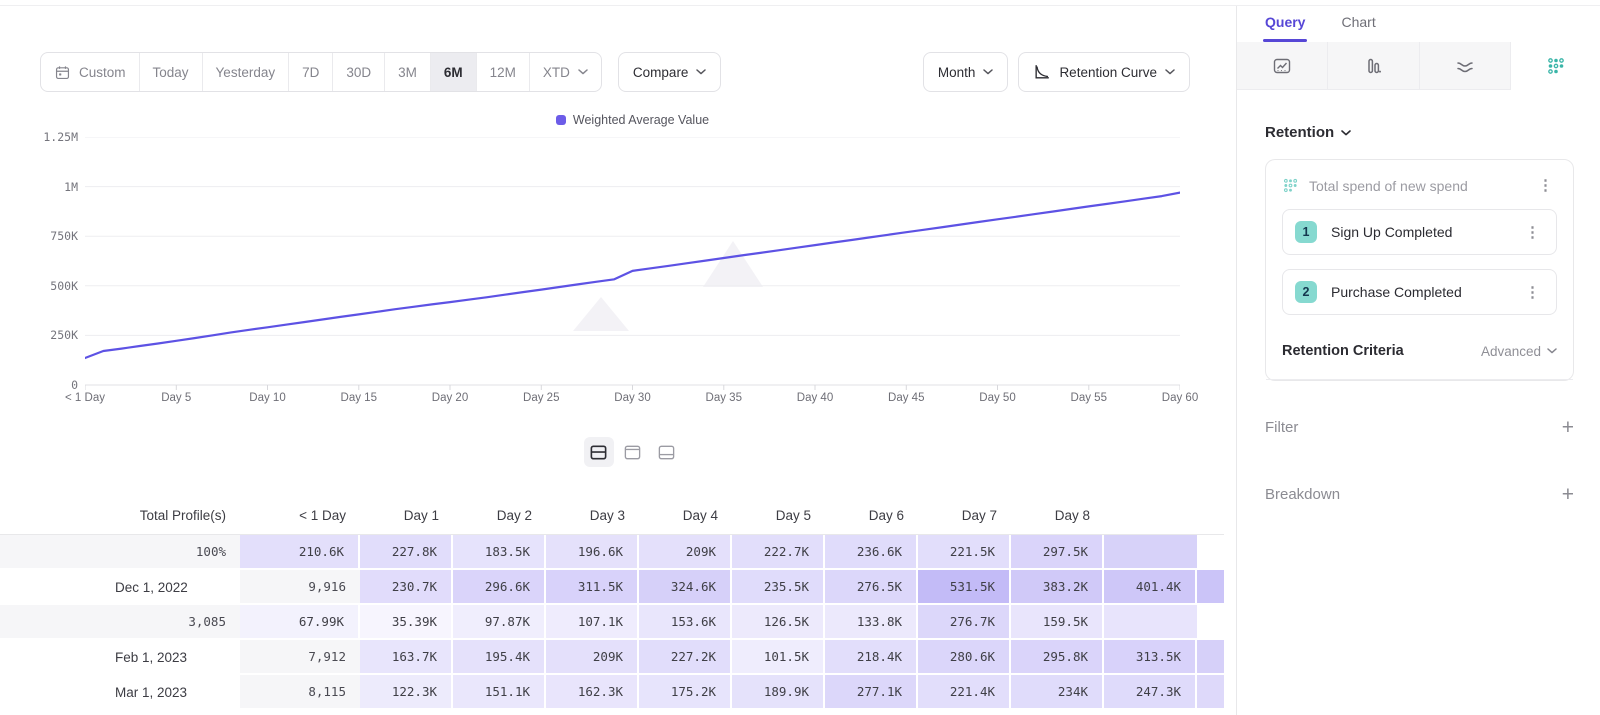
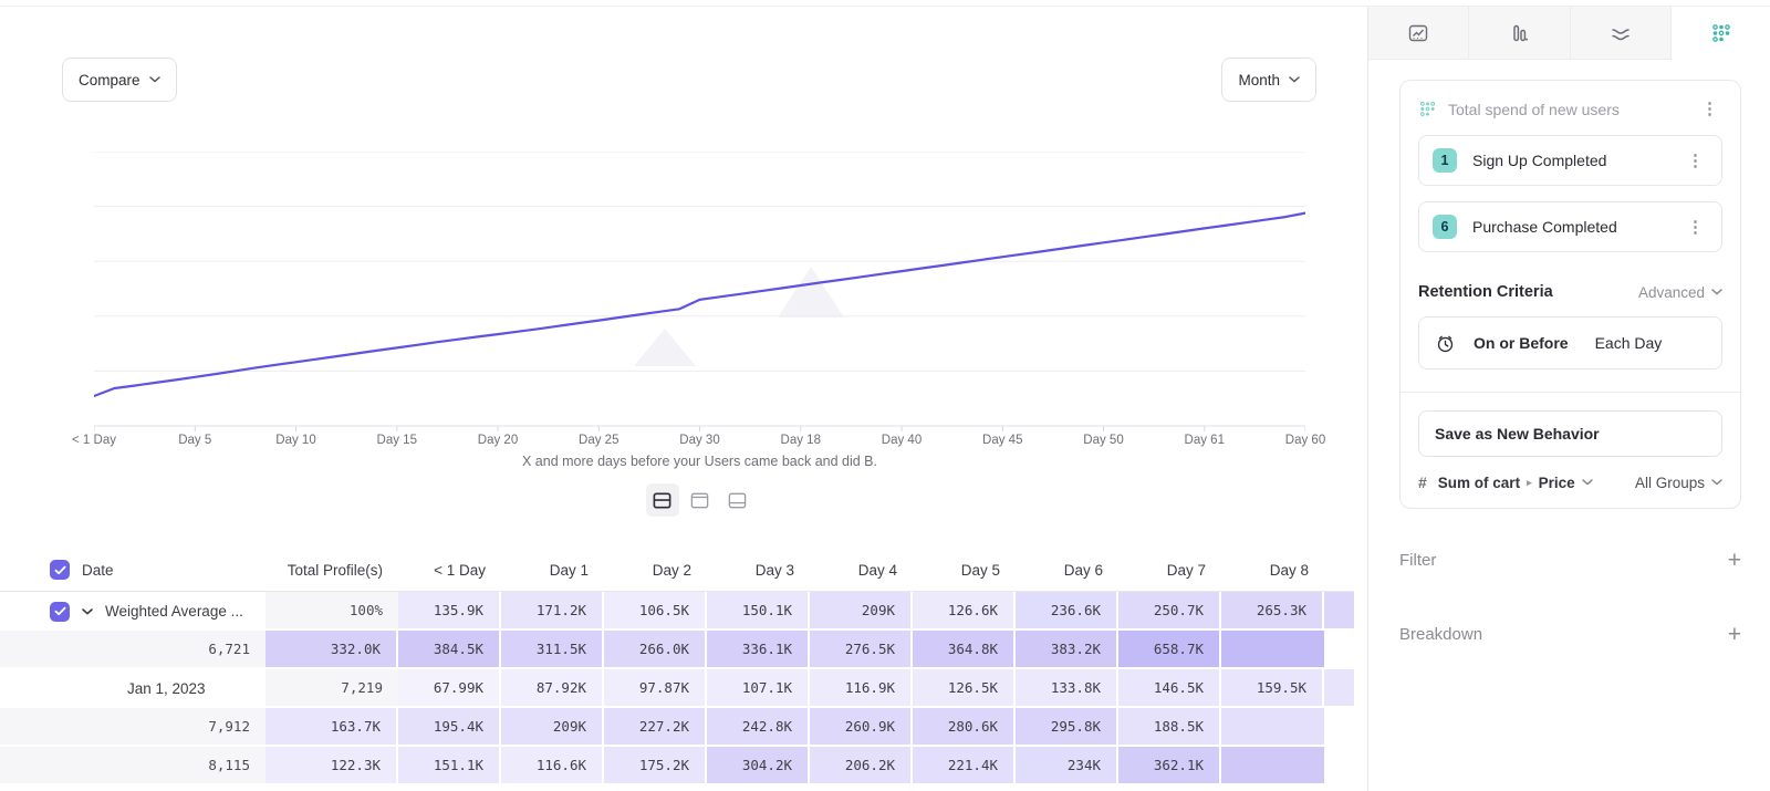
- Custom
- Today
- Yesterday
- 7D
- 30D
- 3M
- 6M
- 12M
- XTD
  Compare
  Month
- Retention Curve
- Weighted Average Value
- 0
- 250K
- 500K
- 750K
- 1M
- 1.25M
  < 1 Day
  Day 5
  Day 10
  Day 15
  Day 20
  Day 25
  Day 30
- Day 35
+ Day 18
  Day 40
  Day 45
  Day 50
- Day 55
+ Day 61
  Day 60
+ X and more days before your Users came back and did B.
+ Date
  Total Profile(s)
  < 1 Day
  Day 1
  Day 2
  Day 3
  Day 4
  Day 5
  Day 6
  Day 7
  Day 8
+ Weighted Average ...
  100%
- 210.6K
+ 135.9K
- 227.8K
+ 171.2K
- 183.5K
+ 106.5K
- 196.6K
+ 150.1K
  209K
- 222.7K
+ 126.6K
  236.6K
- 221.5K
+ 250.7K
- 297.5K
+ 265.3K
- Dec 1, 2022
- 9,916
+ 6,721
- 230.7K
+ 332.0K
- 296.6K
+ 384.5K
  311.5K
- 324.6K
+ 266.0K
- 235.5K
+ 336.1K
  276.5K
- 531.5K
+ 364.8K
  383.2K
- 401.4K
+ 658.7K
+ Jan 1, 2023
- 3,085
+ 7,219
  67.99K
- 35.39K
+ 87.92K
  97.87K
  107.1K
- 153.6K
+ 116.9K
  126.5K
  133.8K
- 276.7K
+ 146.5K
  159.5K
- Feb 1, 2023
  7,912
  163.7K
  195.4K
  209K
  227.2K
- 101.5K
+ 242.8K
- 218.4K
+ 260.9K
  280.6K
  295.8K
- 313.5K
+ 188.5K
- Mar 1, 2023
  8,115
  122.3K
  151.1K
- 162.3K
+ 116.6K
  175.2K
- 189.9K
+ 304.2K
- 277.1K
+ 206.2K
  221.4K
  234K
- 247.3K
+ 362.1K
- Query
- Chart
- Retention
- Total spend of new spend
+ Total spend of new users
  ⋮
  1
  Sign Up Completed
  ⋮
- 2
+ 6
  Purchase Completed
  ⋮
  Retention Criteria
  Advanced
+ On or Before
+ Each Day
+ Save as New Behavior
+ #
+ Sum of cart
+ ▸
+ Price
+ All Groups
  Filter
  +
  Breakdown
  +
